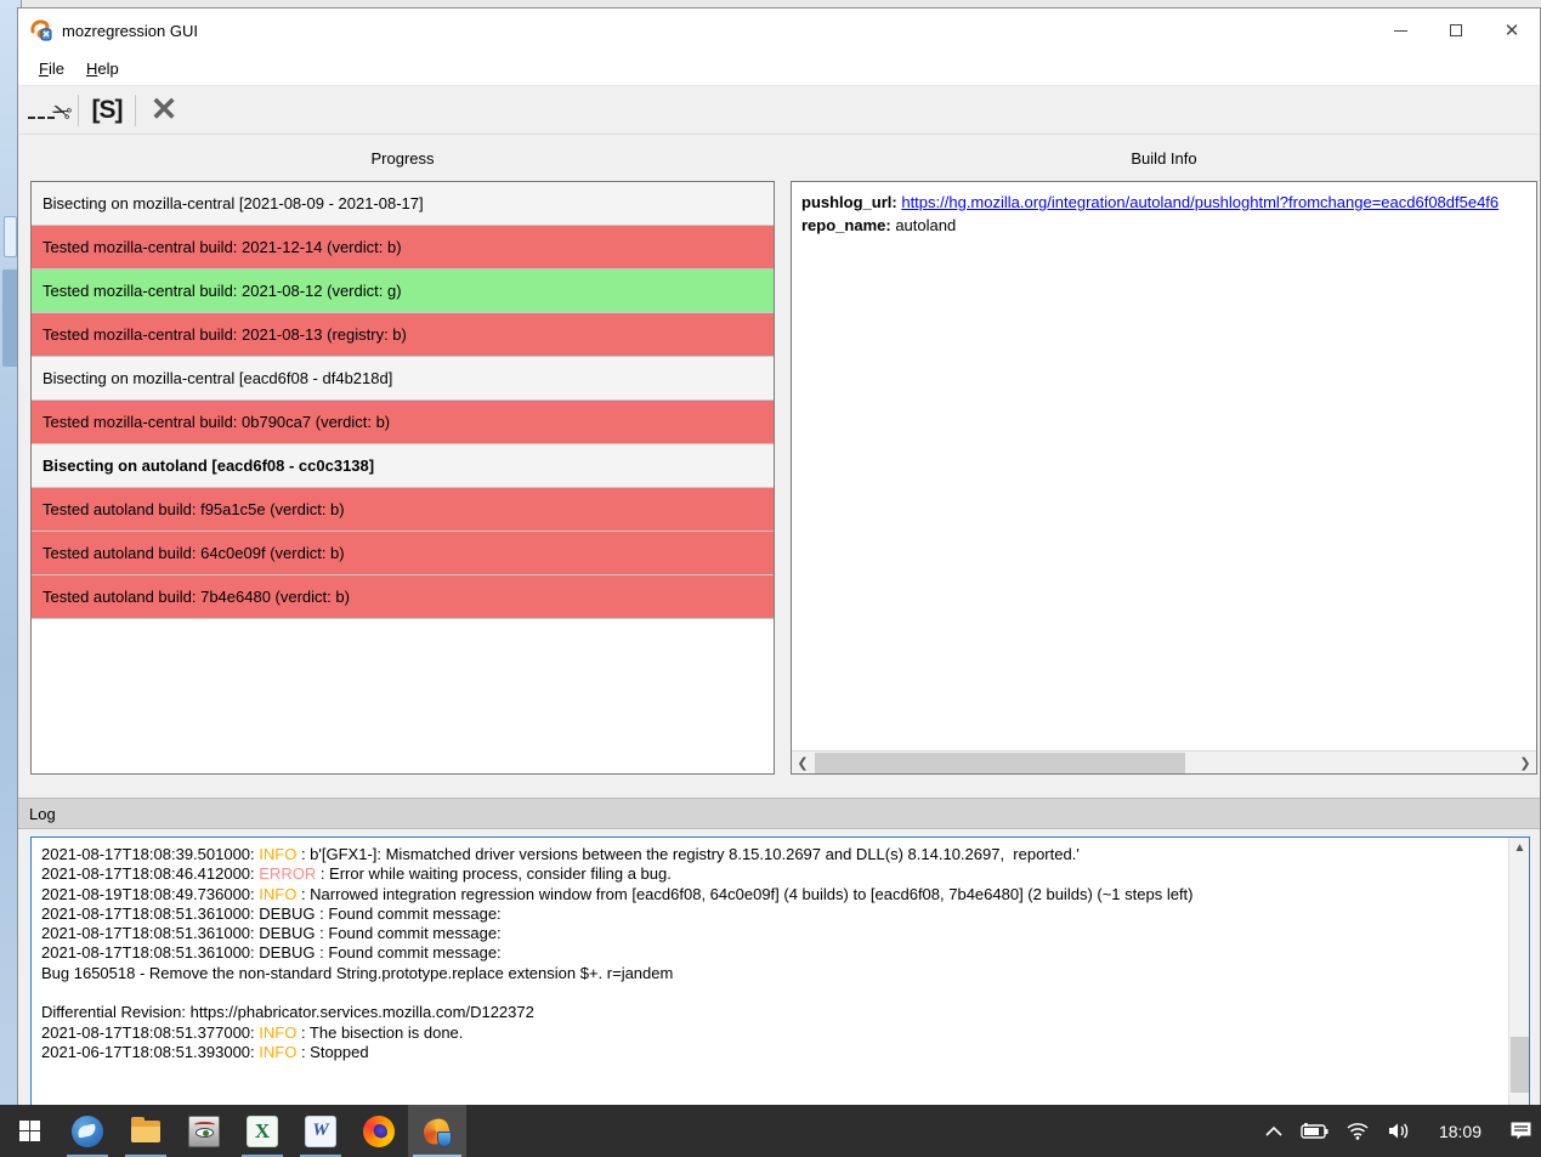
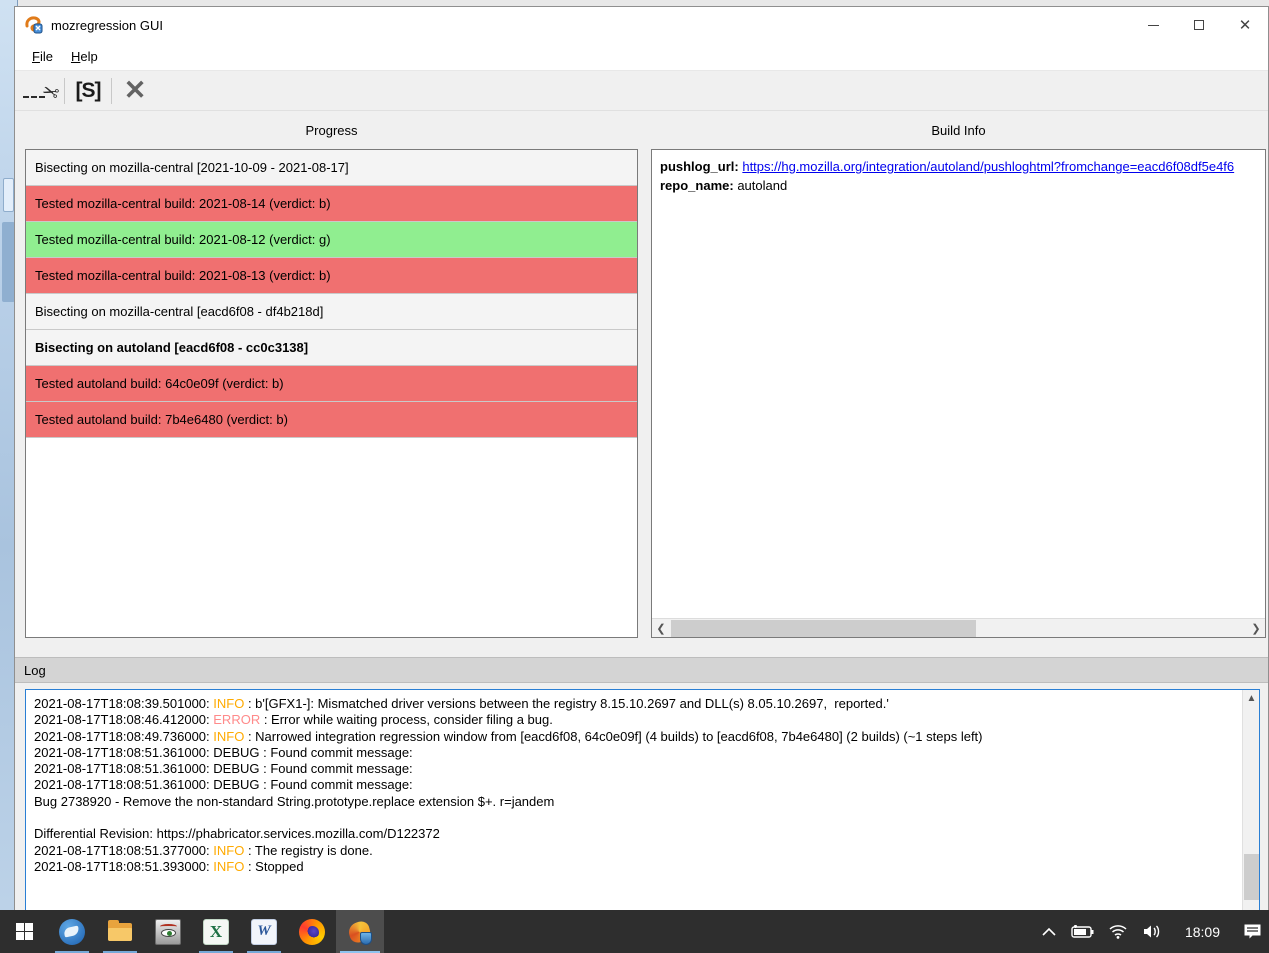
  mozregression GUI
  ✕
  File
  Help
  [S]
  ✕
  Progress
  Build Info
- Bisecting on mozilla-central [2021-08-09 - 2021-08-17]
+ Bisecting on mozilla-central [2021-10-09 - 2021-08-17]
- Tested mozilla-central build: 2021-12-14 (verdict: b)
+ Tested mozilla-central build: 2021-08-14 (verdict: b)
  Tested mozilla-central build: 2021-08-12 (verdict: g)
- Tested mozilla-central build: 2021-08-13 (registry: b)
+ Tested mozilla-central build: 2021-08-13 (verdict: b)
  Bisecting on mozilla-central [eacd6f08 - df4b218d]
- Tested mozilla-central build: 0b790ca7 (verdict: b)
  Bisecting on autoland [eacd6f08 - cc0c3138]
- Tested autoland build: f95a1c5e (verdict: b)
  Tested autoland build: 64c0e09f (verdict: b)
  Tested autoland build: 7b4e6480 (verdict: b)
  pushlog_url: https://hg.mozilla.org/integration/autoland/pushloghtml?fromchange=eacd6f08df5e4f6
  repo_name: autoland
  ❮
  ❯
  Log
- 2021-08-17T18:08:39.501000: INFO : b'[GFX1-]: Mismatched driver versions between the registry 8.15.10.2697 and DLL(s) 8.14.10.2697, reported.'
+ 2021-08-17T18:08:39.501000: INFO : b'[GFX1-]: Mismatched driver versions between the registry 8.15.10.2697 and DLL(s) 8.05.10.2697, reported.'
  2021-08-17T18:08:46.412000: ERROR : Error while waiting process, consider filing a bug.
- 2021-08-19T18:08:49.736000: INFO : Narrowed integration regression window from [eacd6f08, 64c0e09f] (4 builds) to [eacd6f08, 7b4e6480] (2 builds) (~1 steps left)
+ 2021-08-17T18:08:49.736000: INFO : Narrowed integration regression window from [eacd6f08, 64c0e09f] (4 builds) to [eacd6f08, 7b4e6480] (2 builds) (~1 steps left)
  2021-08-17T18:08:51.361000: DEBUG : Found commit message:
  2021-08-17T18:08:51.361000: DEBUG : Found commit message:
  2021-08-17T18:08:51.361000: DEBUG : Found commit message:
- Bug 1650518 - Remove the non-standard String.prototype.replace extension $+. r=jandem
+ Bug 2738920 - Remove the non-standard String.prototype.replace extension $+. r=jandem
  Differential Revision: https://phabricator.services.mozilla.com/D122372
- 2021-08-17T18:08:51.377000: INFO : The bisection is done.
+ 2021-08-17T18:08:51.377000: INFO : The registry is done.
- 2021-06-17T18:08:51.393000: INFO : Stopped
+ 2021-08-17T18:08:51.393000: INFO : Stopped
  ▲
  X
  W
  18:09
